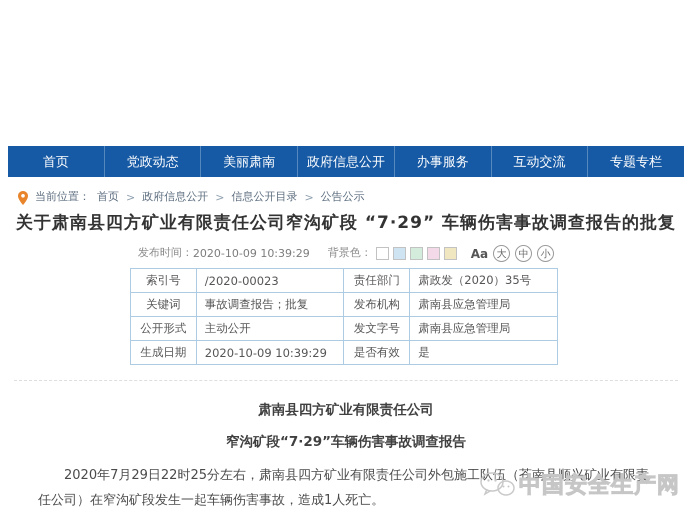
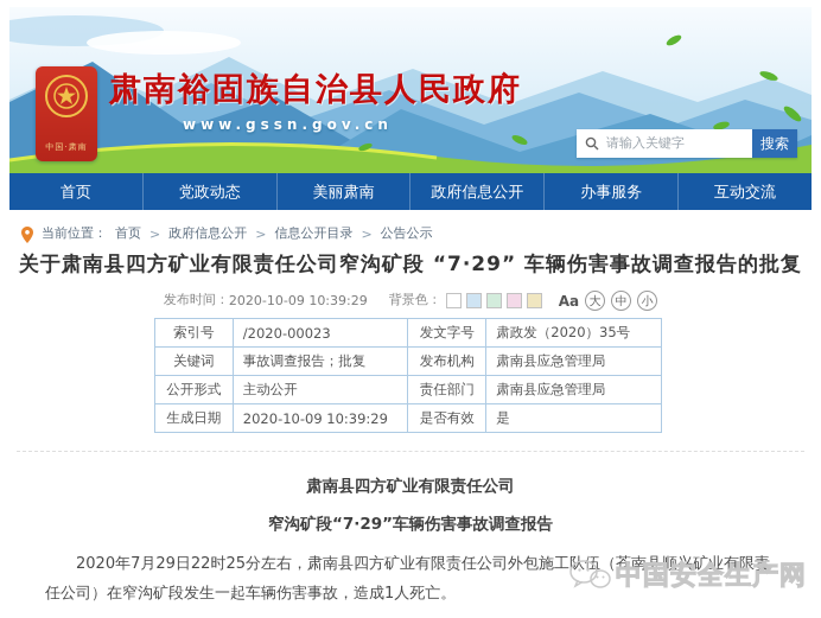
+ 中国·肃南
+ 肃南裕固族自治县人民政府
+ www.gssn.gov.cn
+ 请输入关键字
+ 搜索
  首页
  党政动态
  美丽肃南
  政府信息公开
  办事服务
  互动交流
- 专题专栏
  当前位置：
  首页
  >
  政府信息公开
  >
  信息公开目录
  >
  公告公示
  关于肃南县四方矿业有限责任公司窄沟矿段 “7·29” 车辆伤害事故调查报告的批复
  发布时间：
  2020-10-09 10:39:29
  背景色：
  Aa
  大
  中
  小
- 索引号	/2020-00023	责任部门	肃政发（2020）35号
+ 索引号	/2020-00023	发文字号	肃政发（2020）35号
  关键词	事故调查报告；批复	发布机构	肃南县应急管理局
- 公开形式	主动公开	发文字号	肃南县应急管理局
+ 公开形式	主动公开	责任部门	肃南县应急管理局
  生成日期	2020-10-09 10:39:29	是否有效	是
  肃南县四方矿业有限责任公司
  窄沟矿段“7·29”车辆伤害事故调查报告
  2020年7月29日22时25分左右，肃南县四方矿业有限责任公司外包施工队（苍南县顺兴矿业有限责任公司）在窄沟矿段发生一起车辆伤害事故，造成1人死亡。
  中国安全生产网
